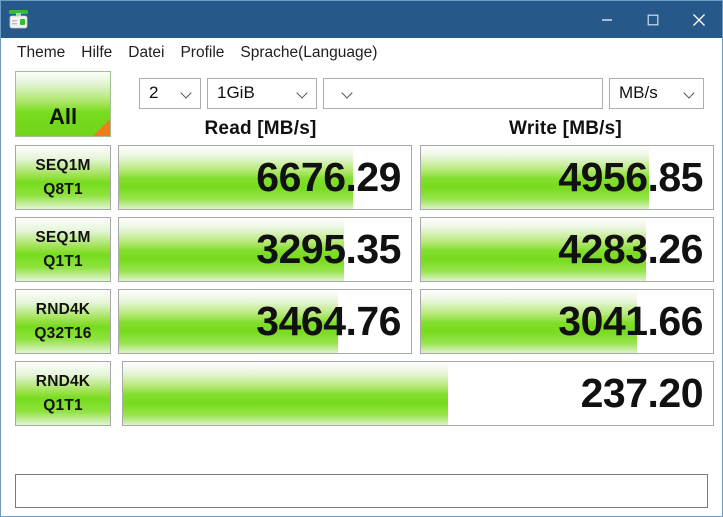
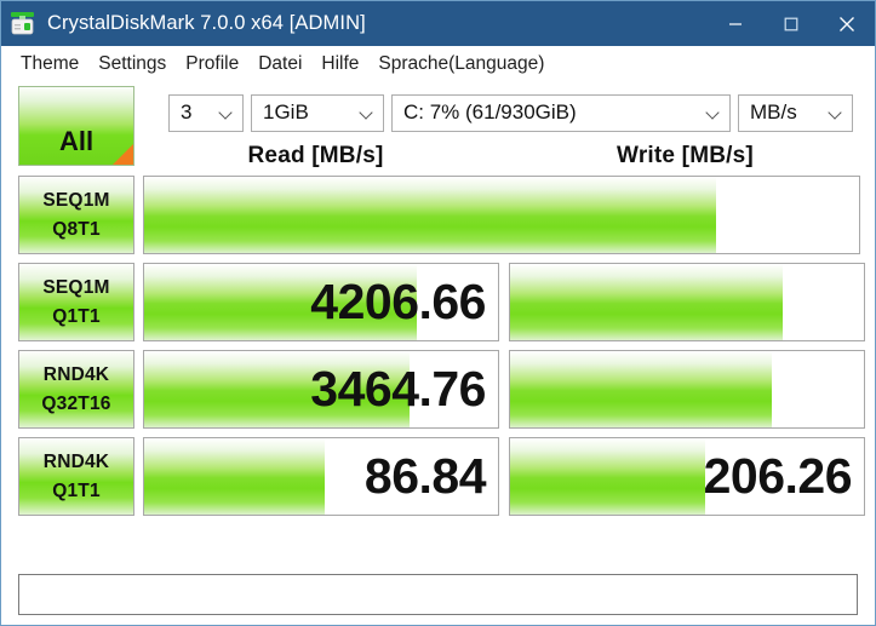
+ CrystalDiskMark 7.0.0 x64 [ADMIN]
  Theme
+ Settings
- Hilfe
+ Profile
  Datei
- Profile
+ Hilfe
  Sprache(Language)
- 2
+ 3
  1GiB
+ C: 7% (61/930GiB)
  MB/s
  All
  Read [MB/s]
  Write [MB/s]
  SEQ1M
  Q8T1
- 6676.29
- 4956.85
  SEQ1M
  Q1T1
- 3295.35
+ 4206.66
- 4283.26
  RND4K
  Q32T16
  3464.76
- 3041.66
  RND4K
  Q1T1
+ 86.84
- 237.20
+ 206.26
